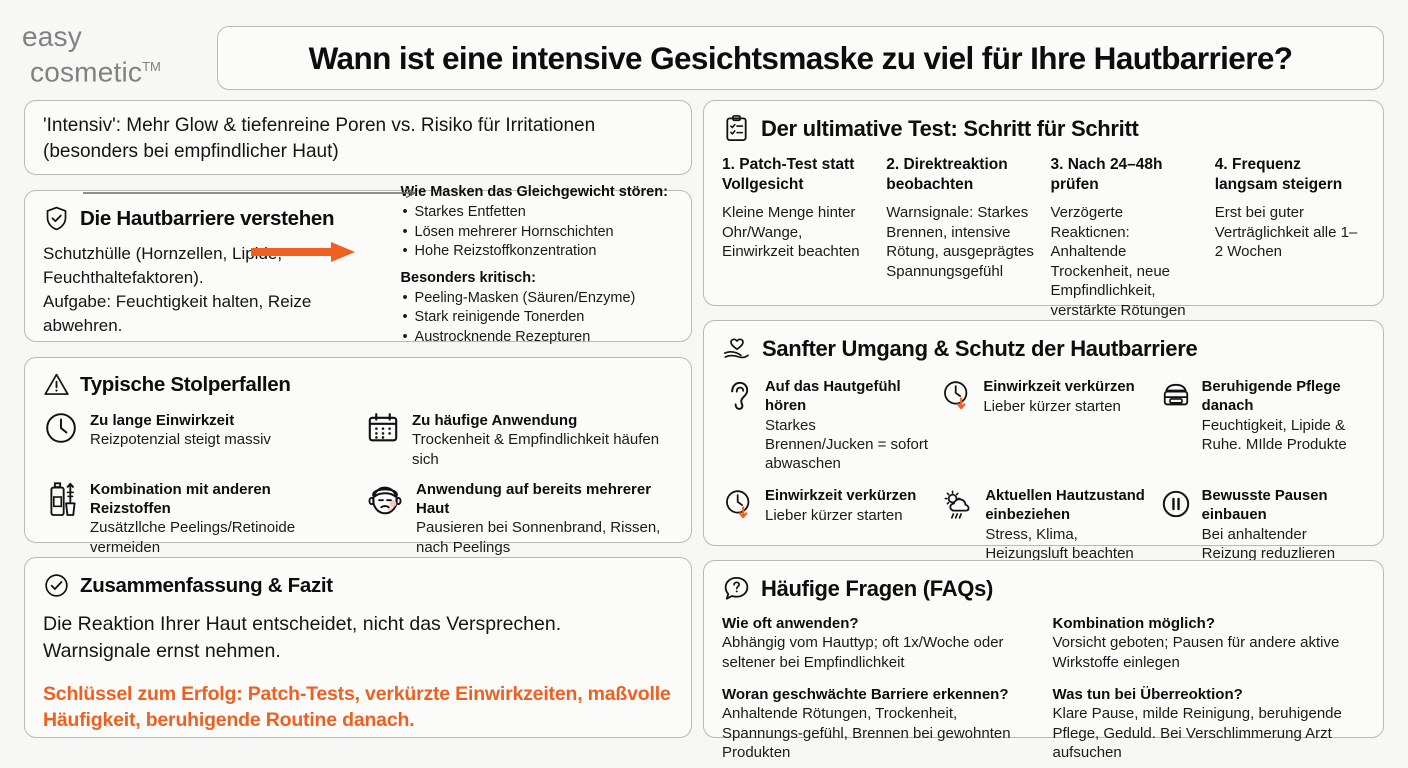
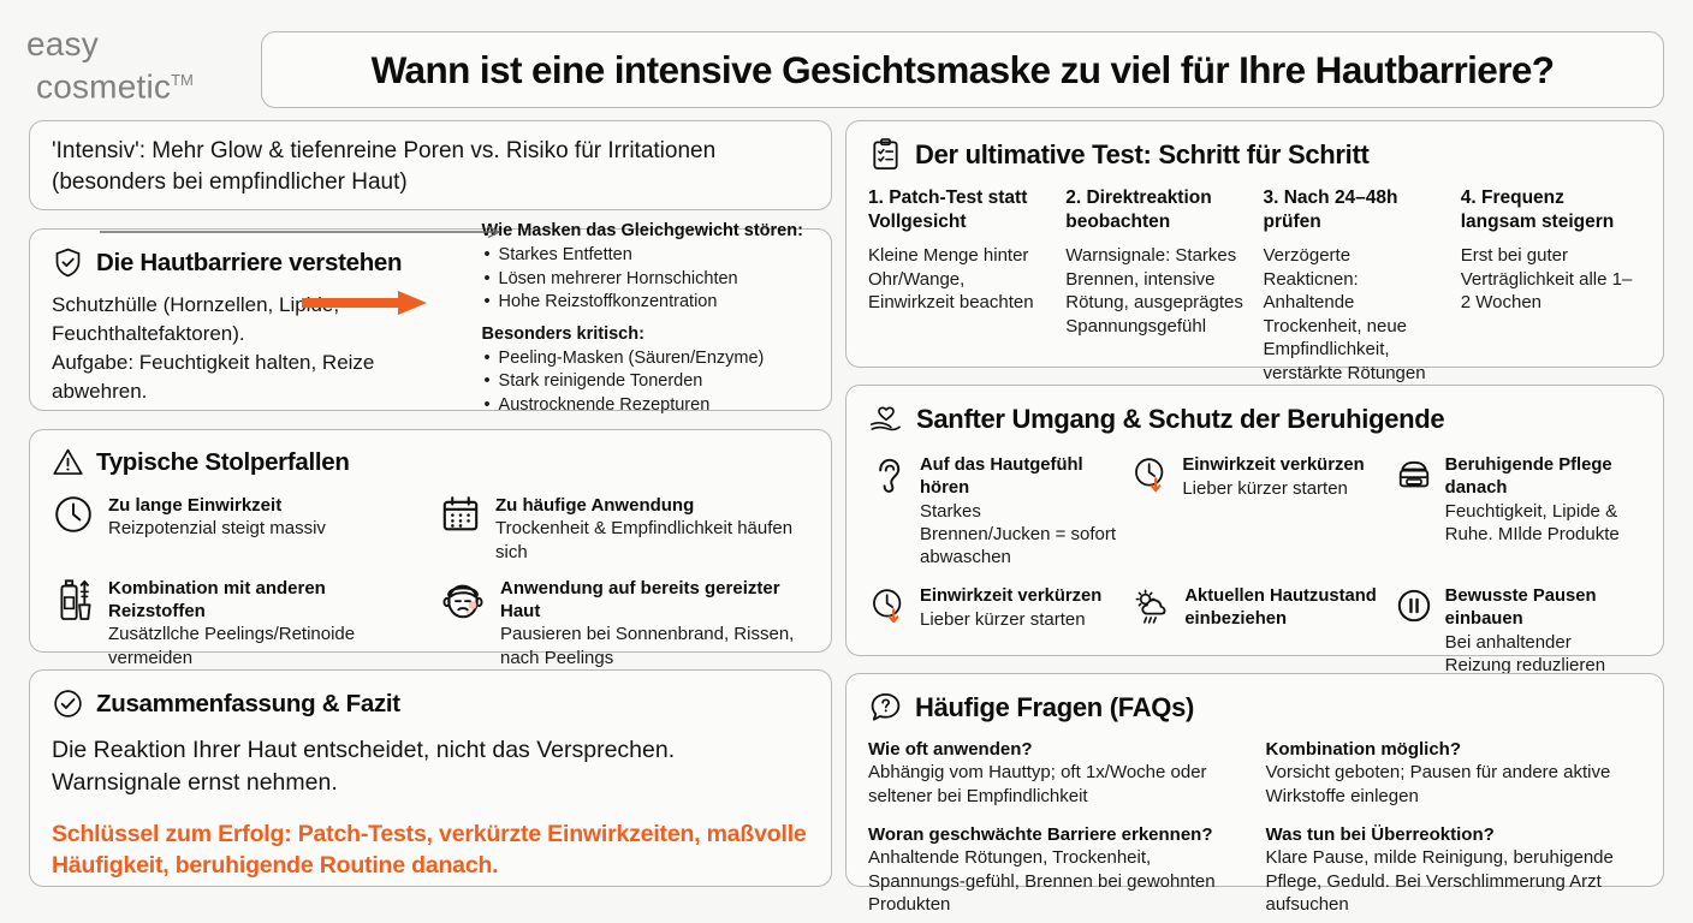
  easy
  cosmeticTM
  Wann ist eine intensive Gesichtsmaske zu viel für Ihre Hautbarriere?
  'Intensiv': Mehr Glow & tiefenreine Poren vs. Risiko für Irritationen (besonders bei empfindlicher Haut)
  Die Hautbarriere verstehen
  Schutzhülle (Hornzellen, Lip Feuchthaltefaktoren).
  Aufgabe: Feuchtigkeit halten, Reize abwehren.
  Wie Masken das Gleichgewicht stören:
  Starkes Entfetten
  Lösen mehrerer Hornschichten
  Hohe Reizstoffkonzentration
  Besonders kritisch:
  Peeling-Masken (Säuren/Enzyme)
  Stark reinigende Tonerden
  Austrocknende Rezepturen
  Typische Stolperfallen
  Zu lange Einwirkzeit
  Reizpotenzial steigt massiv
  Zu häufige Anwendung
  Trockenheit & Empfindlichkeit häufen sich
  Kombination mit anderen Reizstoffen
  Zusätzllche Peelings/Retinoide vermeiden
- Anwendung auf bereits mehrerer Haut
+ Anwendung auf bereits gereizter Haut
  Pausieren bei Sonnenbrand, Rissen, nach Peelings
  Zusammenfassung & Fazit
  Die Reaktion Ihrer Haut entscheidet, nicht das Versprechen. Warnsignale ernst nehmen.
  Schlüssel zum Erfolg: Patch-Tests, verkürzte Einwirkzeiten, maßvolle Häufigkeit, beruhigende Routine danach.
  Der ultimative Test: Schritt für Schritt
  1. Patch-Test statt Vollgesicht
  Kleine Menge hinter Ohr/Wange, Einwirkzeit beachten
  2. Direktreaktion beobachten
  Warnsignale: Starkes Brennen, intensive Rötung, ausgeprägtes Spannungsgefühl
  3. Nach 24–48h prüfen
  Verzögerte Reakticnen: Anhaltende Trockenheit, neue Empfindlichkeit, verstärkte Rötungen
  4. Frequenz langsam steigern
  Erst bei guter Verträglichkeit alle 1–2 Wochen
- Sanfter Umgang & Schutz der Hautbarriere
+ Sanfter Umgang & Schutz der Beruhigende
  Auf das Hautgefühl hören
  Starkes Brennen/Jucken = sofort abwaschen
  Einwirkzeit verkürzen
  Lieber kürzer starten
  Beruhigende Pflege danach
  Feuchtigkeit, Lipide & Ruhe. MIlde Produkte
  Einwirkzeit verkürzen
  Lieber kürzer starten
  Aktuellen Hautzustand einbeziehen
- Stress, Klima, Heizungsluft beachten
  Bewusste Pausen einbauen
  Bei anhaltender Reizung reduzlieren
  Häufige Fragen (FAQs)
  Wie oft anwenden?
  Abhängig vom Hauttyp; oft 1x/Woche oder seltener bei Empfindlichkeit
  Kombination möglich?
  Vorsicht geboten; Pausen für andere aktive Wirkstoffe einlegen
  Woran geschwächte Barriere erkennen?
  Anhaltende Rötungen, Trockenheit, Spannungs-gefühl, Brennen bei gewohnten Produkten
  Was tun bei Überreoktion?
  Klare Pause, milde Reinigung, beruhigende Pflege, Geduld. Bei Verschlimmerung Arzt aufsuchen
